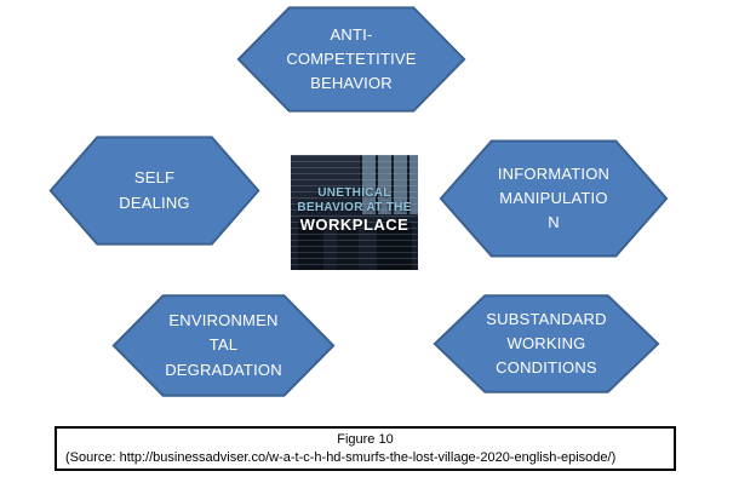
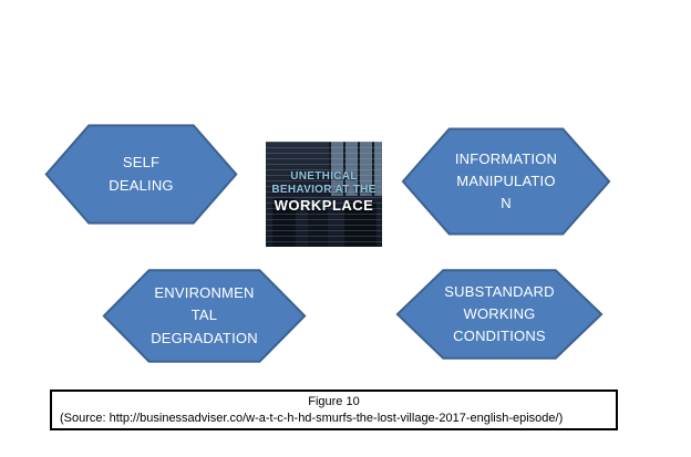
- ANTI-
- COMPETETITIVE
- BEHAVIOR
  SELF
  DEALING
  INFORMATION
  MANIPULATIO
  N
  ENVIRONMEN
  TAL
  DEGRADATION
  SUBSTANDARD
  WORKING
  CONDITIONS
  UNETHICAL
  BEHAVIOR AT THE
  WORKPLACE
  Figure 10
- (Source: http://businessadviser.co/w-a-t-c-h-hd-smurfs-the-lost-village-2020-english-episode/)
+ (Source: http://businessadviser.co/w-a-t-c-h-hd-smurfs-the-lost-village-2017-english-episode/)
